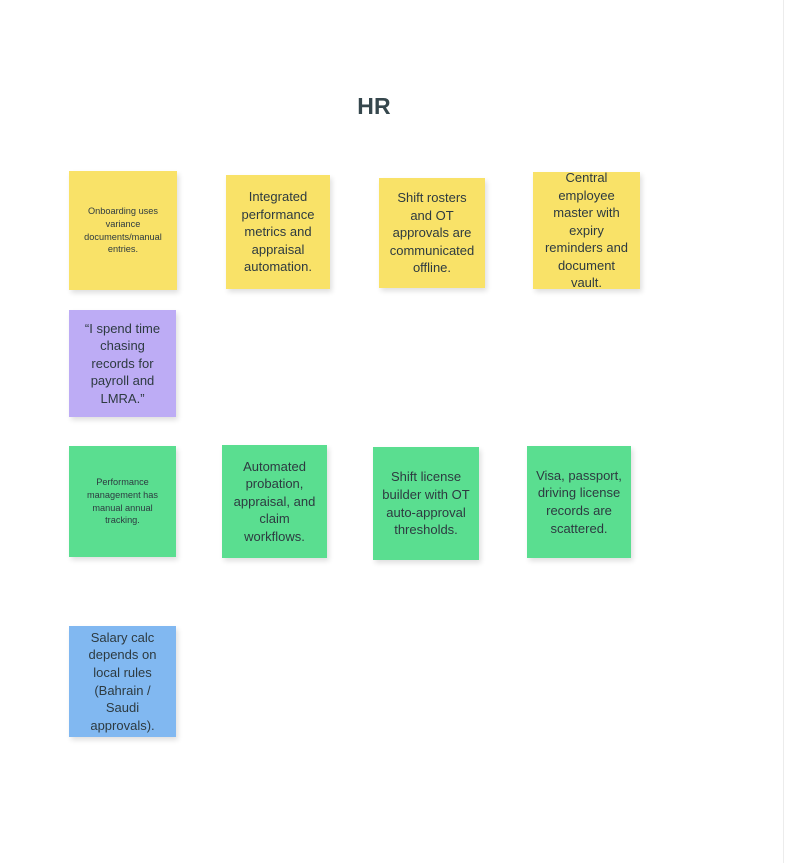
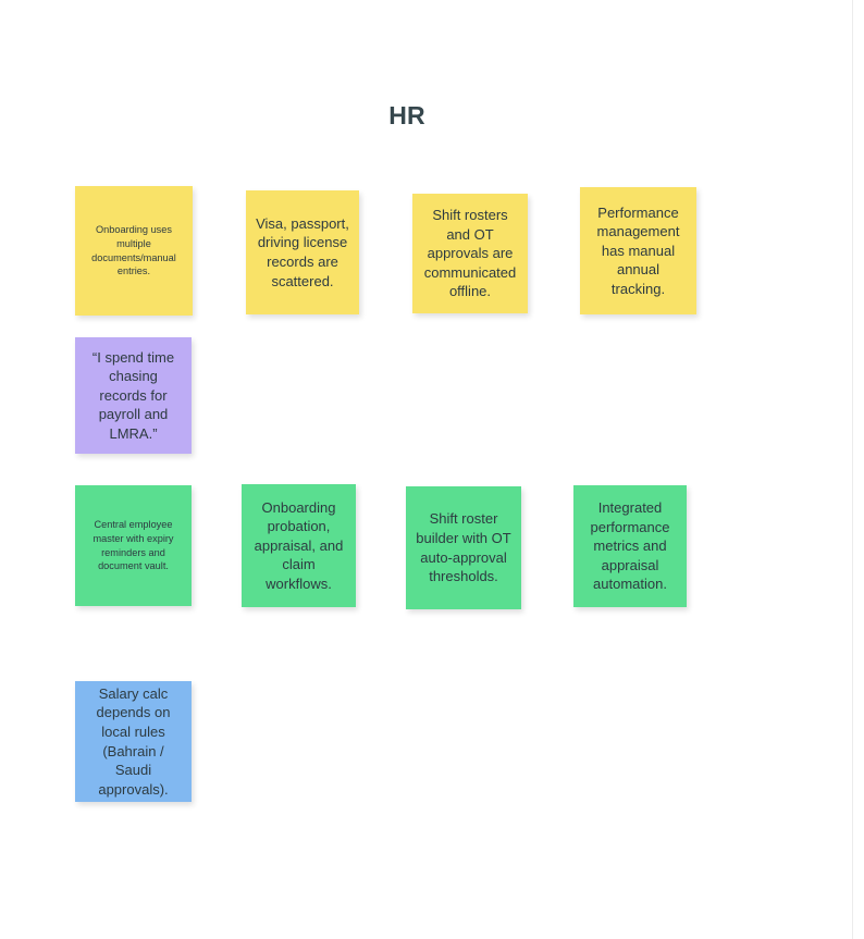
  HR
- Onboarding uses variance documents/manual entries.
+ Onboarding uses multiple documents/manual entries.
- Integrated performance metrics and appraisal automation.
+ Visa, passport, driving license records are scattered.
  Shift rosters and OT approvals are communicated offline.
- Central employee master with expiry reminders and document vault.
+ Performance management has manual annual tracking.
  “I spend time chasing records for payroll and LMRA.”
- Performance management has manual annual tracking.
+ Central employee master with expiry reminders and document vault.
- Automated probation, appraisal, and claim workflows.
+ Onboarding probation, appraisal, and claim workflows.
- Shift license builder with OT auto-approval thresholds.
+ Shift roster builder with OT auto-approval thresholds.
- Visa, passport, driving license records are scattered.
+ Integrated performance metrics and appraisal automation.
  Salary calc depends on local rules (Bahrain / Saudi approvals).
